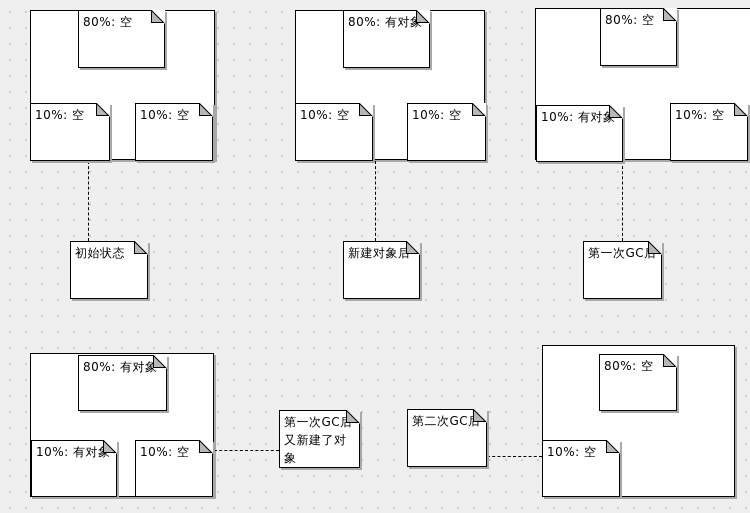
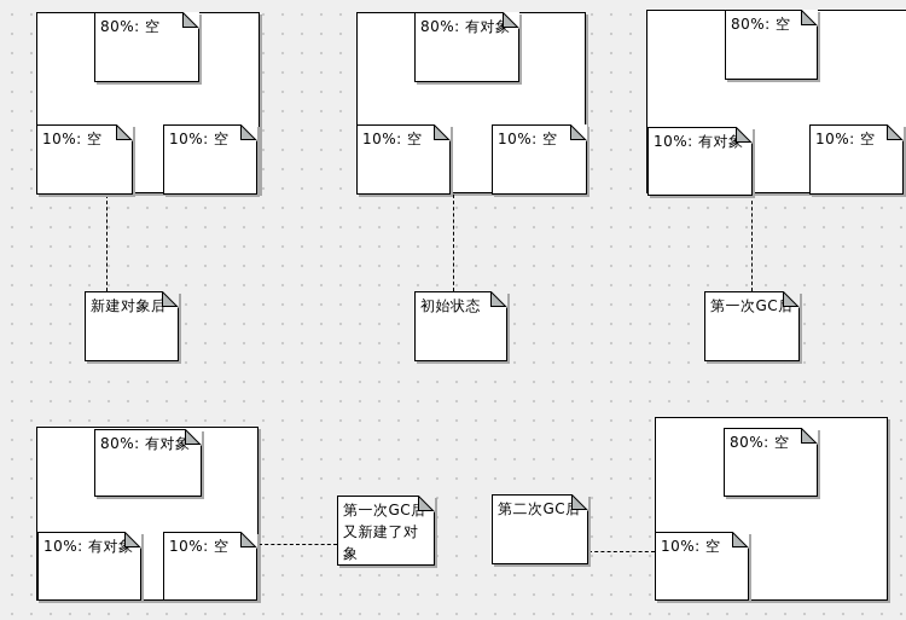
  80%: 空
  10%: 空
  10%: 空
- 初始状态
+ 新建对象后
  80%: 有对
  10%: 空
  10%: 空
- 新建对象后
+ 初始状态
  80%: 空
  10%: 有对
  10%: 空
  第一次GC
  80%: 有对象
  10%: 有对
  10%: 空
  第一次GC
  又新建了对
  象
  第二次GC
  80%: 空
  10%: 空
